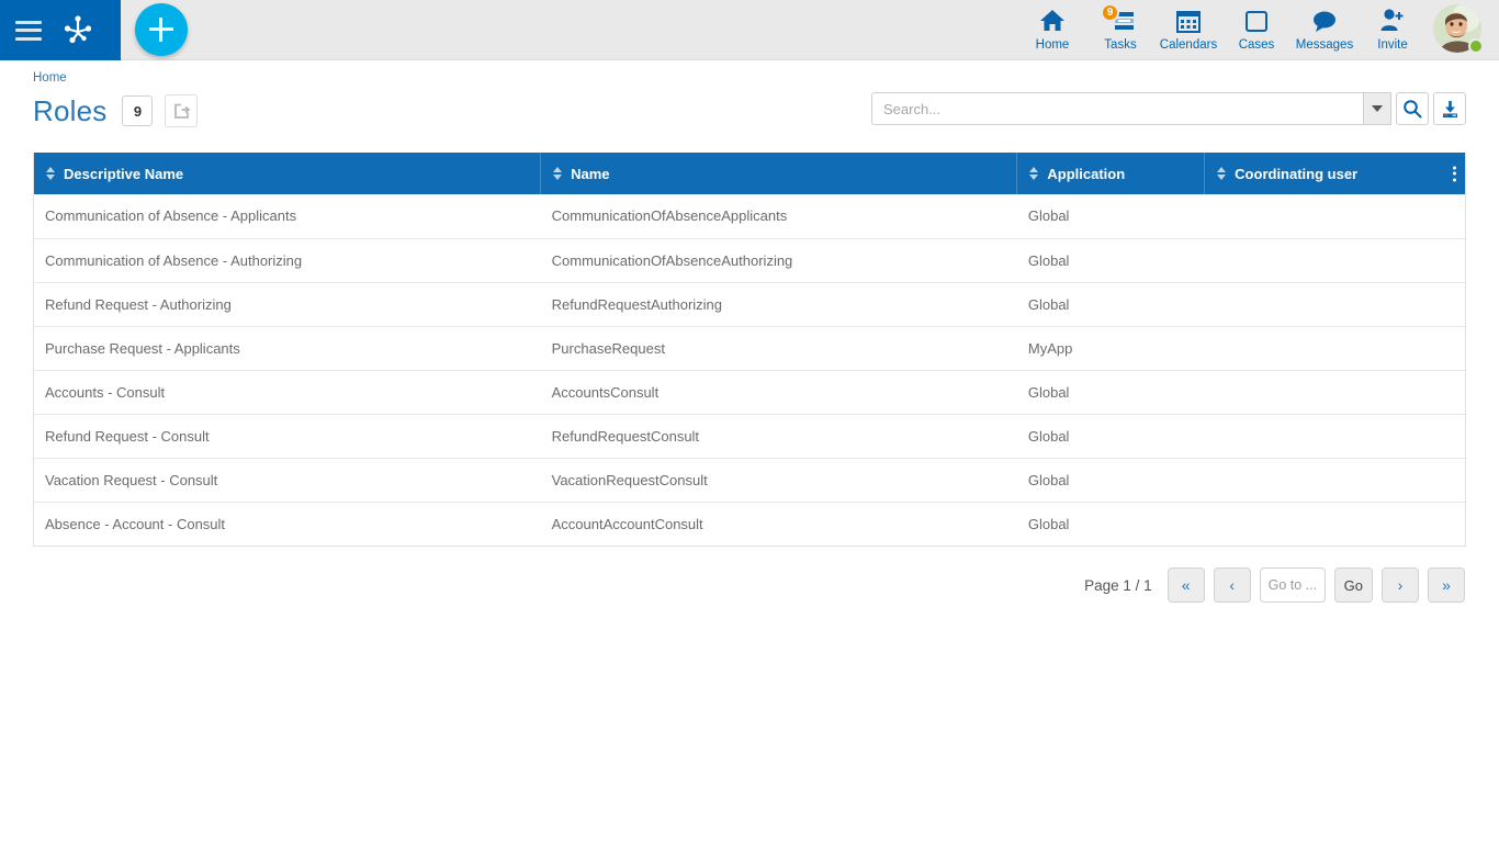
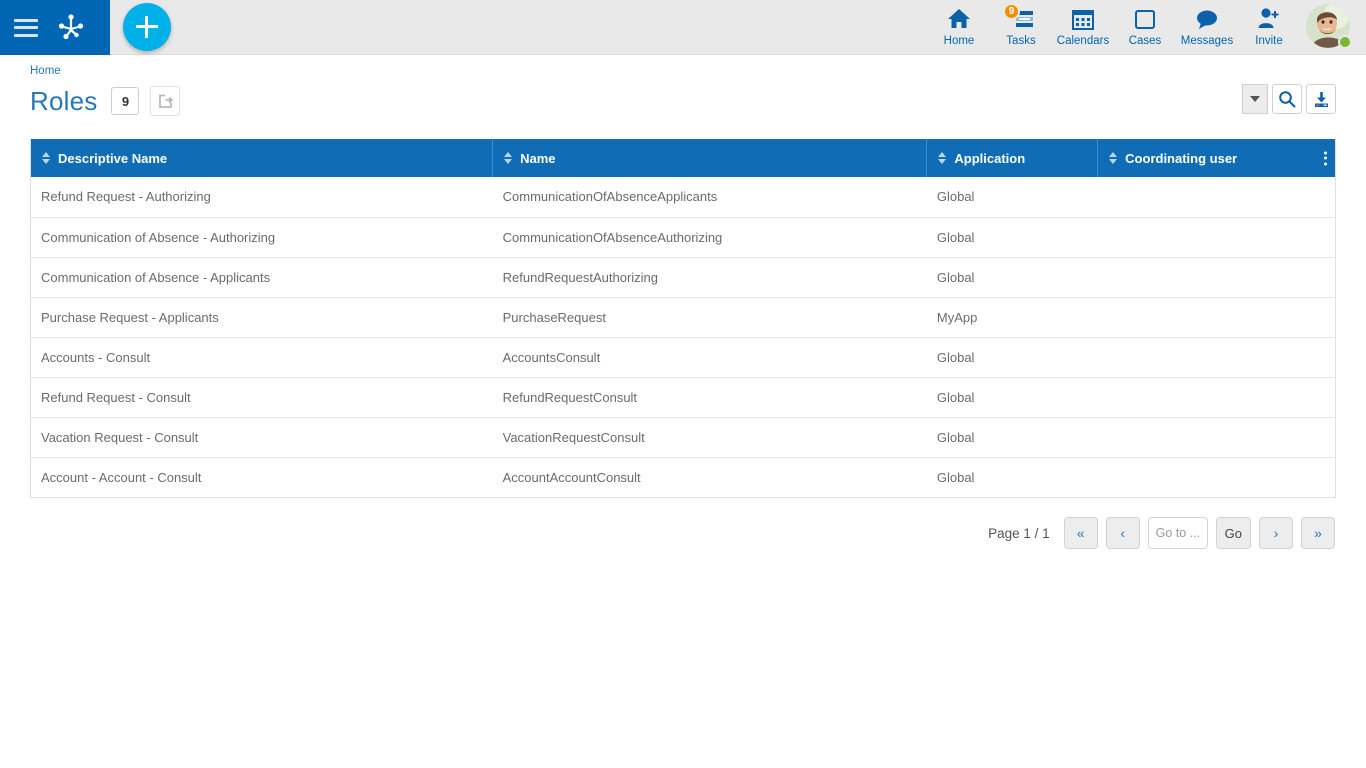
  Home
  9
  Tasks
  Calendars
  Cases
  Messages
  Invite
  Home
  Roles
  9
- Search...
  Descriptive Name	Name	Application	Coordinating user
- Communication of Absence - Applicants	CommunicationOfAbsenceApplicants	Global
+ Refund Request - Authorizing	CommunicationOfAbsenceApplicants	Global
  Communication of Absence - Authorizing	CommunicationOfAbsenceAuthorizing	Global
- Refund Request - Authorizing	RefundRequestAuthorizing	Global
+ Communication of Absence - Applicants	RefundRequestAuthorizing	Global
  Purchase Request - Applicants	PurchaseRequest	MyApp
  Accounts - Consult	AccountsConsult	Global
  Refund Request - Consult	RefundRequestConsult	Global
  Vacation Request - Consult	VacationRequestConsult	Global
- Absence - Account - Consult	AccountAccountConsult	Global
+ Account - Account - Consult	AccountAccountConsult	Global
  Page 1 / 1
  «
  ‹
  Go to ...
  Go
  ›
  »
